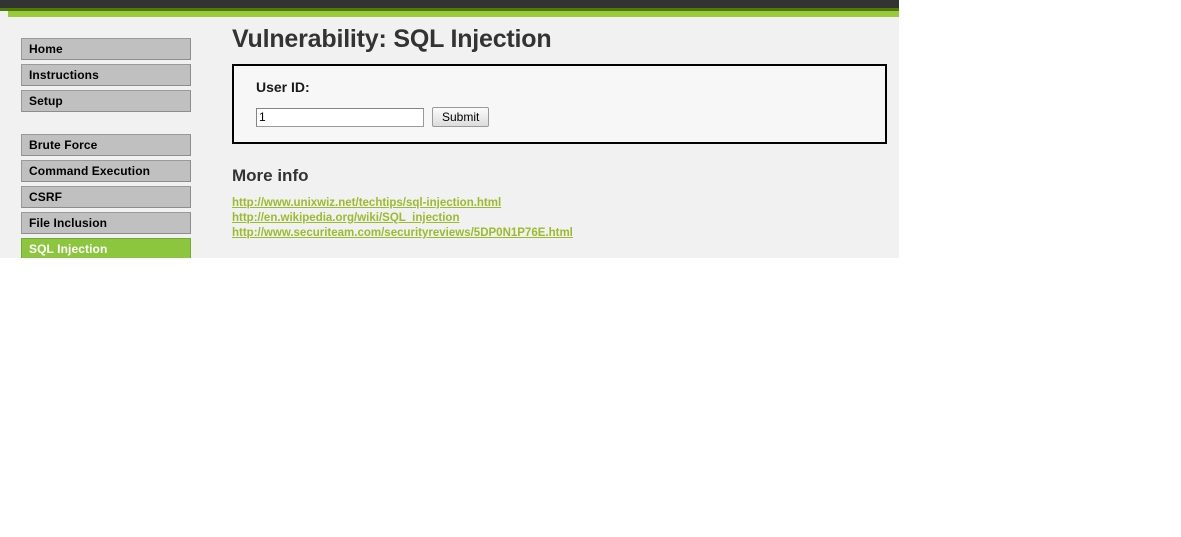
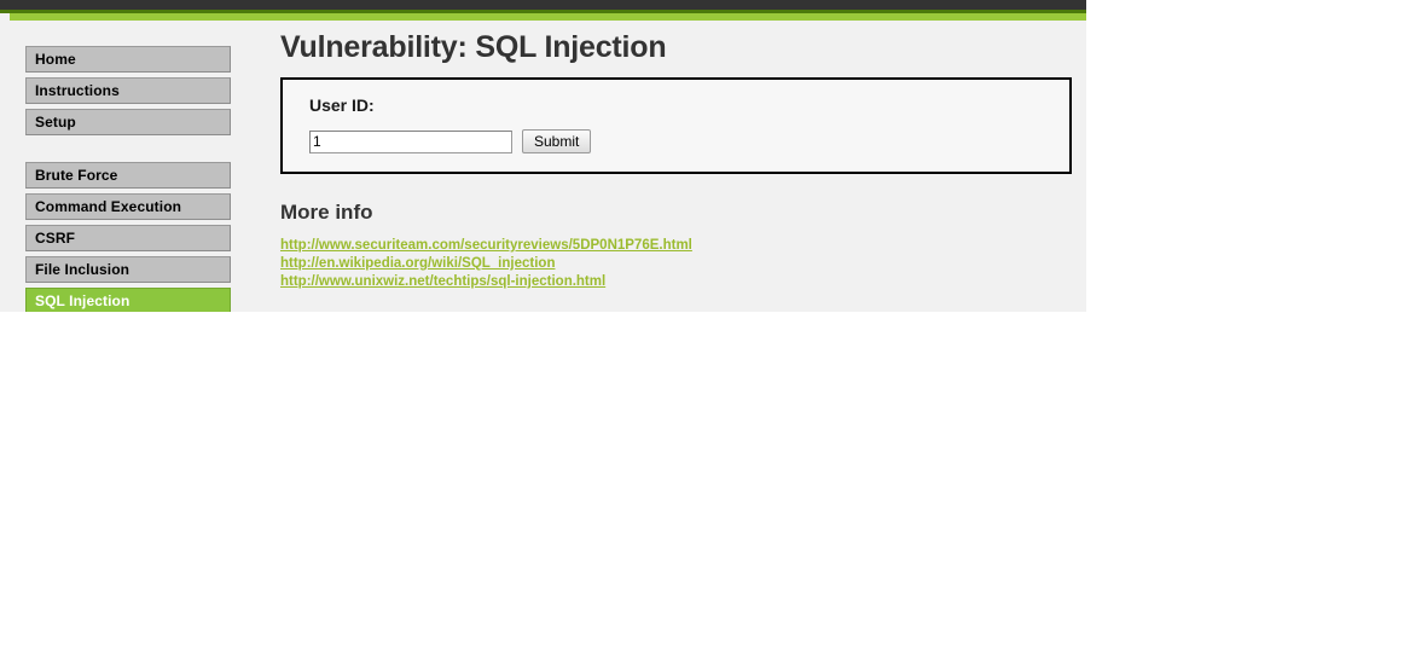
  Home
  Instructions
  Setup
  Brute Force
  Command Execution
  CSRF
  File Inclusion
  SQL Injection
  Vulnerability: SQL Injection
  User ID:
  1
  Submit
  More info
- http://www.unixwiz.net/techtips/sql-injection.html
+ http://www.securiteam.com/securityreviews/5DP0N1P76E.html
  http://en.wikipedia.org/wiki/SQL_injection
- http://www.securiteam.com/securityreviews/5DP0N1P76E.html
+ http://www.unixwiz.net/techtips/sql-injection.html
